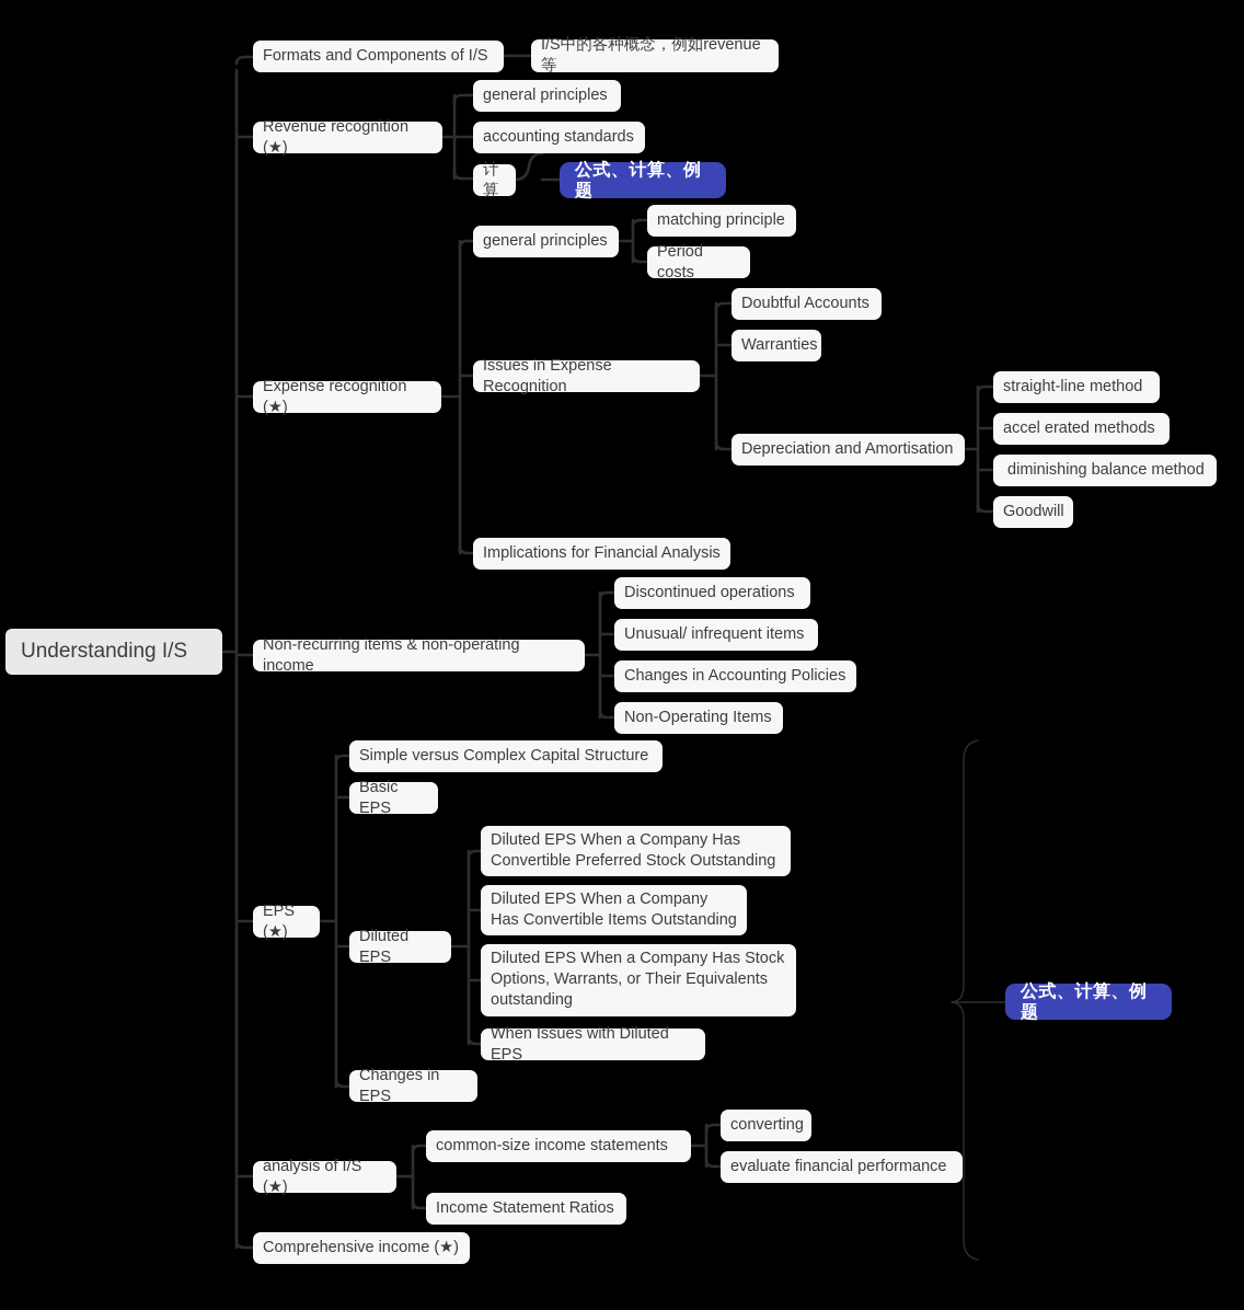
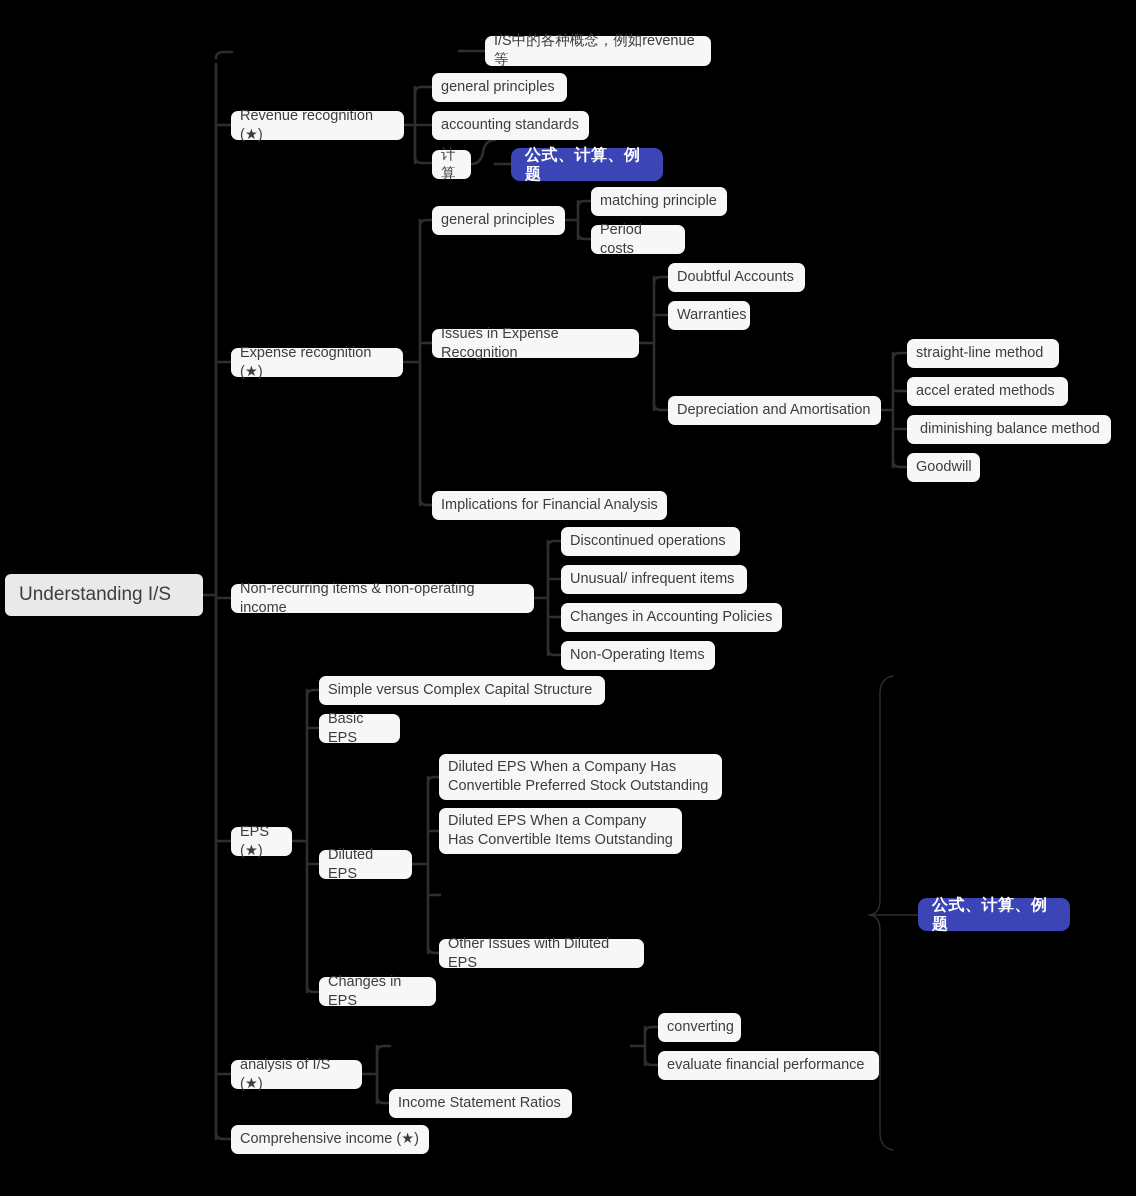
  Understanding I/S
- Formats and Components of I/S
  I/S中的各种概念，例如revenue等
  Revenue recognition (★)
  general principles
  accounting standards
  计算
  公式、计算、例题
  Expense recognition (★)
  general principles
  matching principle
  Period costs
  Issues in Expense Recognition
  Doubtful Accounts
  Warranties
  Depreciation and Amortisation
  straight-line method
  accel erated methods
  diminishing balance method
  Goodwill
  Implications for Financial Analysis
  Non-recurring items & non-operating income
  Discontinued operations
  Unusual/ infrequent items
  Changes in Accounting Policies
  Non-Operating Items
  EPS (★)
  Simple versus Complex Capital Structure
  Basic EPS
  Diluted EPS
  Diluted EPS When a Company Has Convertible Preferred Stock Outstanding
  Diluted EPS When a Company Has Convertible Items Outstanding
- Diluted EPS When a Company Has Stock Options, Warrants, or Their Equivalents outstanding
- When Issues with Diluted EPS
+ Other Issues with Diluted EPS
  Changes in EPS
  analysis of I/S (★)
- common-size income statements
  converting
  evaluate financial performance
  Income Statement Ratios
  Comprehensive income (★)
  公式、计算、例题
